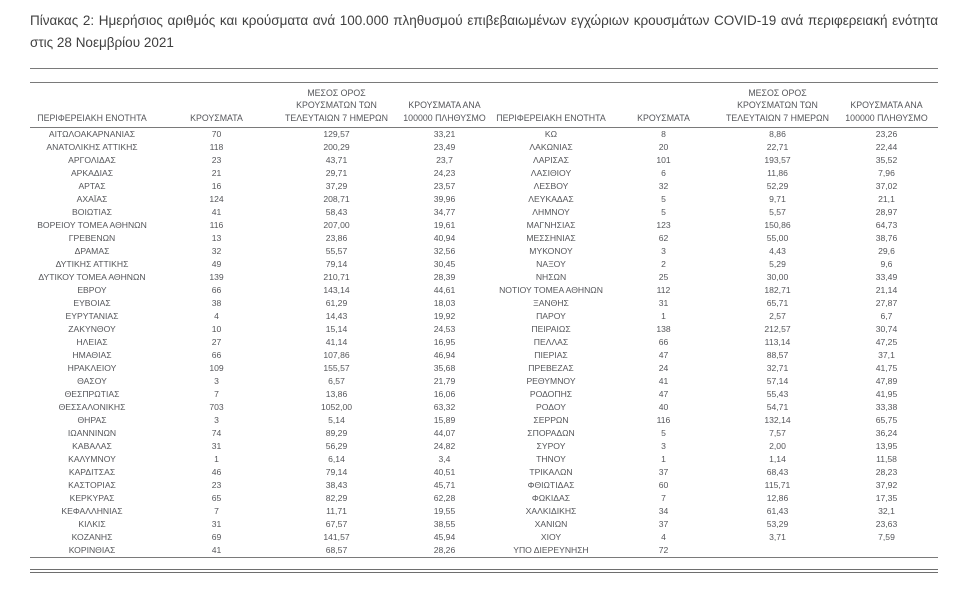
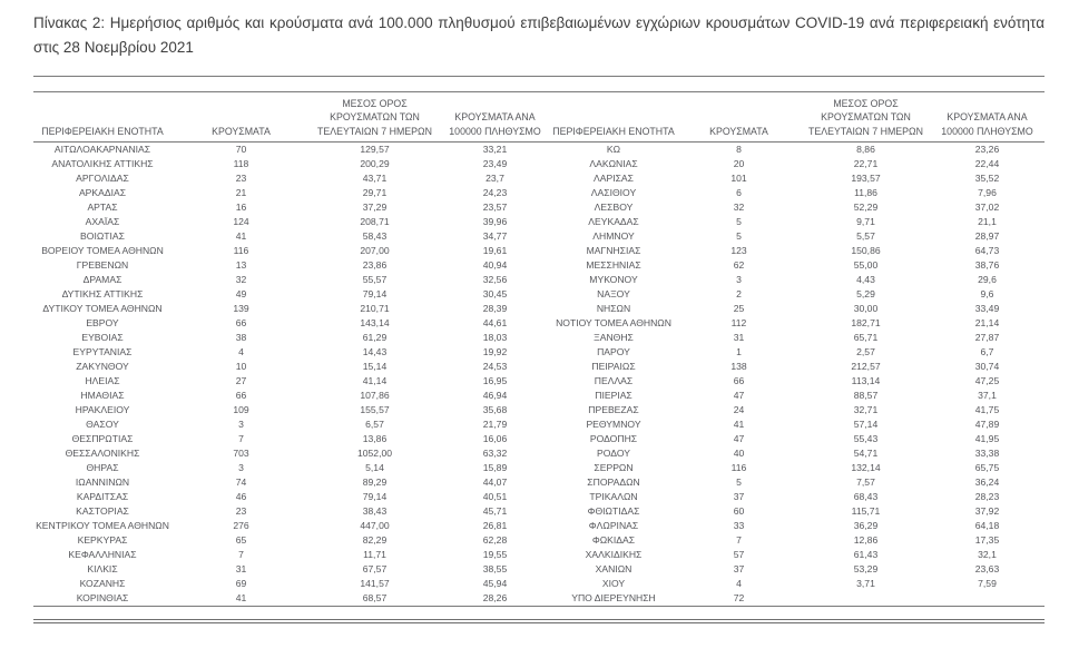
  Πίνακας 2: Ημερήσιος αριθμός και κρούσματα ανά 100.000 πληθυσμού επιβεβαιωμένων εγχώριων κρουσμάτων COVID-19 ανά περιφερειακή ενότητα στις 28 Νοεμβρίου 2021
  ΠΕΡΙΦΕΡΕΙΑΚΗ ΕΝΟΤΗΤΑ	ΚΡΟΥΣΜΑΤΑ	ΜΕΣΟΣ ΟΡΟΣ ΚΡΟΥΣΜΑΤΩΝ ΤΩΝ ΤΕΛΕΥΤΑΙΩΝ 7 ΗΜΕΡΩΝ	ΚΡΟΥΣΜΑΤΑ ΑΝΑ 100000 ΠΛΗΘΥΣΜΟ	ΠΕΡΙΦΕΡΕΙΑΚΗ ΕΝΟΤΗΤΑ	ΚΡΟΥΣΜΑΤΑ	ΜΕΣΟΣ ΟΡΟΣ ΚΡΟΥΣΜΑΤΩΝ ΤΩΝ ΤΕΛΕΥΤΑΙΩΝ 7 ΗΜΕΡΩΝ	ΚΡΟΥΣΜΑΤΑ ΑΝΑ 100000 ΠΛΗΘΥΣΜΟ
  ΑΙΤΩΛΟΑΚΑΡΝΑΝΙΑΣ	70	129,57	33,21	ΚΩ	8	8,86	23,26
  ΑΝΑΤΟΛΙΚΗΣ ΑΤΤΙΚΗΣ	118	200,29	23,49	ΛΑΚΩΝΙΑΣ	20	22,71	22,44
  ΑΡΓΟΛΙΔΑΣ	23	43,71	23,7	ΛΑΡΙΣΑΣ	101	193,57	35,52
  ΑΡΚΑΔΙΑΣ	21	29,71	24,23	ΛΑΣΙΘΙΟΥ	6	11,86	7,96
  ΑΡΤΑΣ	16	37,29	23,57	ΛΕΣΒΟΥ	32	52,29	37,02
  ΑΧΑΪΑΣ	124	208,71	39,96	ΛΕΥΚΑΔΑΣ	5	9,71	21,1
  ΒΟΙΩΤΙΑΣ	41	58,43	34,77	ΛΗΜΝΟΥ	5	5,57	28,97
  ΒΟΡΕΙΟΥ ΤΟΜΕΑ ΑΘΗΝΩΝ	116	207,00	19,61	ΜΑΓΝΗΣΙΑΣ	123	150,86	64,73
  ΓΡΕΒΕΝΩΝ	13	23,86	40,94	ΜΕΣΣΗΝΙΑΣ	62	55,00	38,76
  ΔΡΑΜΑΣ	32	55,57	32,56	ΜΥΚΟΝΟΥ	3	4,43	29,6
  ΔΥΤΙΚΗΣ ΑΤΤΙΚΗΣ	49	79,14	30,45	ΝΑΞΟΥ	2	5,29	9,6
  ΔΥΤΙΚΟΥ ΤΟΜΕΑ ΑΘΗΝΩΝ	139	210,71	28,39	ΝΗΣΩΝ	25	30,00	33,49
  ΕΒΡΟΥ	66	143,14	44,61	ΝΟΤΙΟΥ ΤΟΜΕΑ ΑΘΗΝΩΝ	112	182,71	21,14
  ΕΥΒΟΙΑΣ	38	61,29	18,03	ΞΑΝΘΗΣ	31	65,71	27,87
  ΕΥΡΥΤΑΝΙΑΣ	4	14,43	19,92	ΠΑΡΟΥ	1	2,57	6,7
  ΖΑΚΥΝΘΟΥ	10	15,14	24,53	ΠΕΙΡΑΙΩΣ	138	212,57	30,74
  ΗΛΕΙΑΣ	27	41,14	16,95	ΠΕΛΛΑΣ	66	113,14	47,25
  ΗΜΑΘΙΑΣ	66	107,86	46,94	ΠΙΕΡΙΑΣ	47	88,57	37,1
  ΗΡΑΚΛΕΙΟΥ	109	155,57	35,68	ΠΡΕΒΕΖΑΣ	24	32,71	41,75
  ΘΑΣΟΥ	3	6,57	21,79	ΡΕΘΥΜΝΟΥ	41	57,14	47,89
  ΘΕΣΠΡΩΤΙΑΣ	7	13,86	16,06	ΡΟΔΟΠΗΣ	47	55,43	41,95
  ΘΕΣΣΑΛΟΝΙΚΗΣ	703	1052,00	63,32	ΡΟΔΟΥ	40	54,71	33,38
  ΘΗΡΑΣ	3	5,14	15,89	ΣΕΡΡΩΝ	116	132,14	65,75
  ΙΩΑΝΝΙΝΩΝ	74	89,29	44,07	ΣΠΟΡΑΔΩΝ	5	7,57	36,24
- ΚΑΒΑΛΑΣ	31	56,29	24,82	ΣΥΡΟΥ	3	2,00	13,95
- ΚΑΛΥΜΝΟΥ	1	6,14	3,4	ΤΗΝΟΥ	1	1,14	11,58
  ΚΑΡΔΙΤΣΑΣ	46	79,14	40,51	ΤΡΙΚΑΛΩΝ	37	68,43	28,23
  ΚΑΣΤΟΡΙΑΣ	23	38,43	45,71	ΦΘΙΩΤΙΔΑΣ	60	115,71	37,92
+ ΚΕΝΤΡΙΚΟΥ ΤΟΜΕΑ ΑΘΗΝΩΝ	276	447,00	26,81	ΦΛΩΡΙΝΑΣ	33	36,29	64,18
  ΚΕΡΚΥΡΑΣ	65	82,29	62,28	ΦΩΚΙΔΑΣ	7	12,86	17,35
- ΚΕΦΑΛΛΗΝΙΑΣ	7	11,71	19,55	ΧΑΛΚΙΔΙΚΗΣ	34	61,43	32,1
+ ΚΕΦΑΛΛΗΝΙΑΣ	7	11,71	19,55	ΧΑΛΚΙΔΙΚΗΣ	57	61,43	32,1
  ΚΙΛΚΙΣ	31	67,57	38,55	ΧΑΝΙΩΝ	37	53,29	23,63
  ΚΟΖΑΝΗΣ	69	141,57	45,94	ΧΙΟΥ	4	3,71	7,59
  ΚΟΡΙΝΘΙΑΣ	41	68,57	28,26	ΥΠΟ ΔΙΕΡΕΥΝΗΣΗ	72
